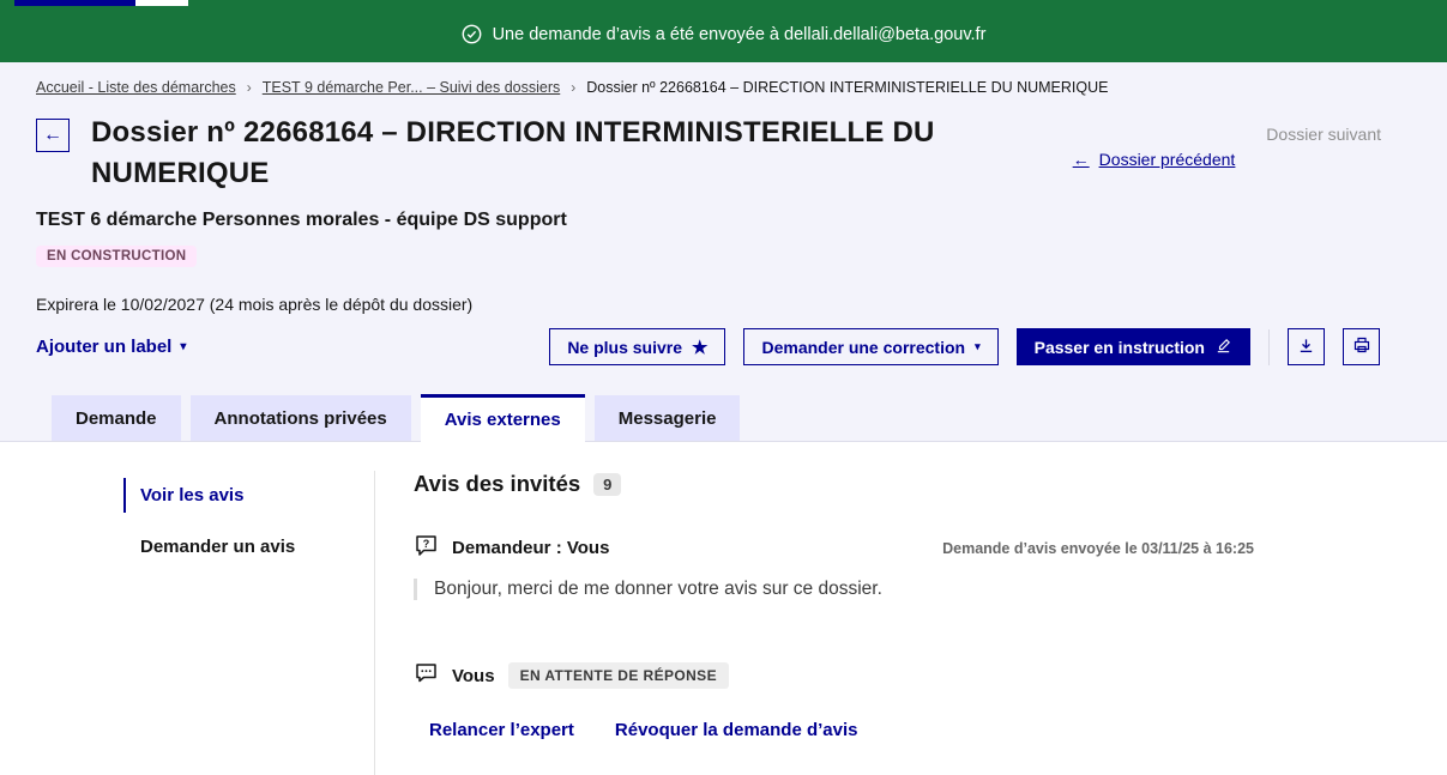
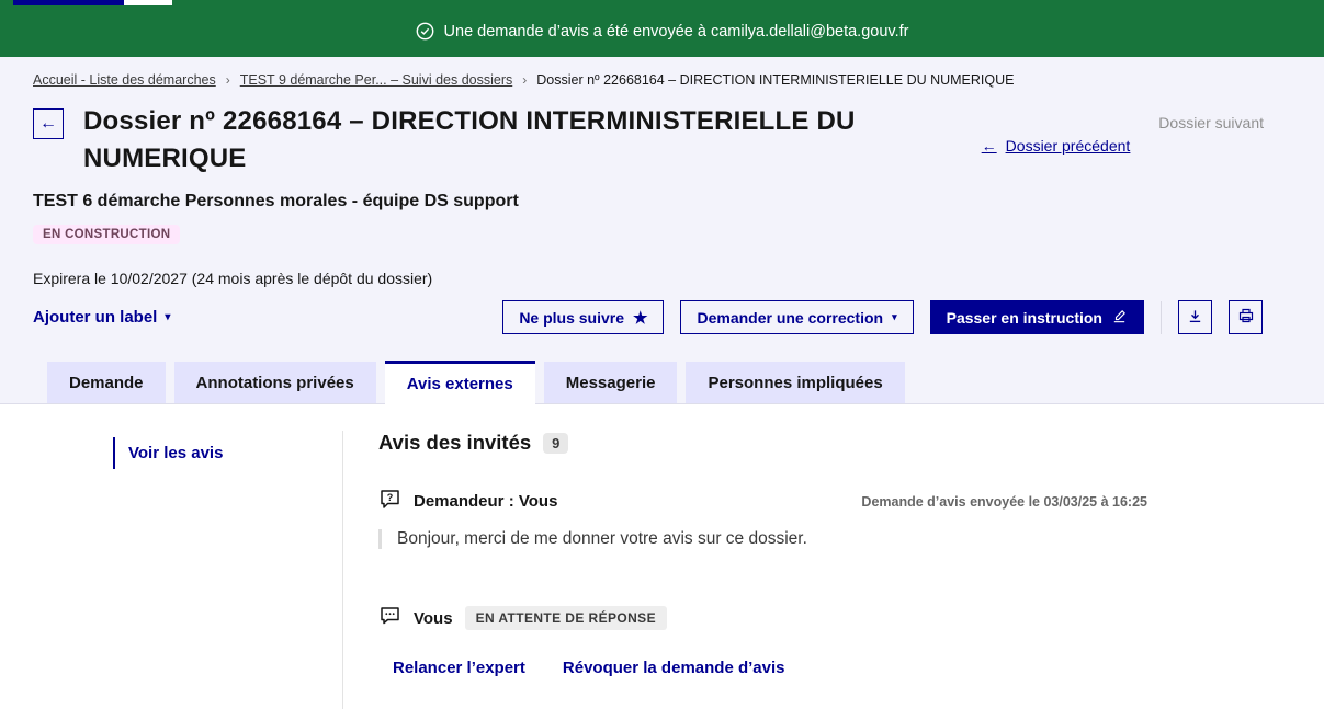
- Une demande d’avis a été envoyée à dellali.dellali@beta.gouv.fr
+ Une demande d’avis a été envoyée à camilya.dellali@beta.gouv.fr
  Accueil - Liste des démarches
  ›
  TEST 9 démarche Per... – Suivi des dossiers
  ›
  Dossier nº 22668164 – DIRECTION INTERMINISTERIELLE DU NUMERIQUE
  ←
  Dossier nº 22668164 – DIRECTION INTERMINISTERIELLE DU NUMERIQUE
  ←
  Dossier précédent
  Dossier suivant
  TEST 6 démarche Personnes morales - équipe DS support
  EN CONSTRUCTION
  Expirera le 10/02/2027 (24 mois après le dépôt du dossier)
  Ajouter un label
  ▾
  Ne plus suivre
  ★
  Demander une correction
  ▾
  Passer en instruction
  Demande
  Annotations privées
  Avis externes
  Messagerie
+ Personnes impliquées
  Voir les avis
- Demander un avis
  Avis des invités
  9
  ?
  Demandeur : Vous
- Demande d’avis envoyée le 03/11/25 à 16:25
+ Demande d’avis envoyée le 03/03/25 à 16:25
  Bonjour, merci de me donner votre avis sur ce dossier.
  Vous
  EN ATTENTE DE RÉPONSE
  Relancer l’expert
  Révoquer la demande d’avis
